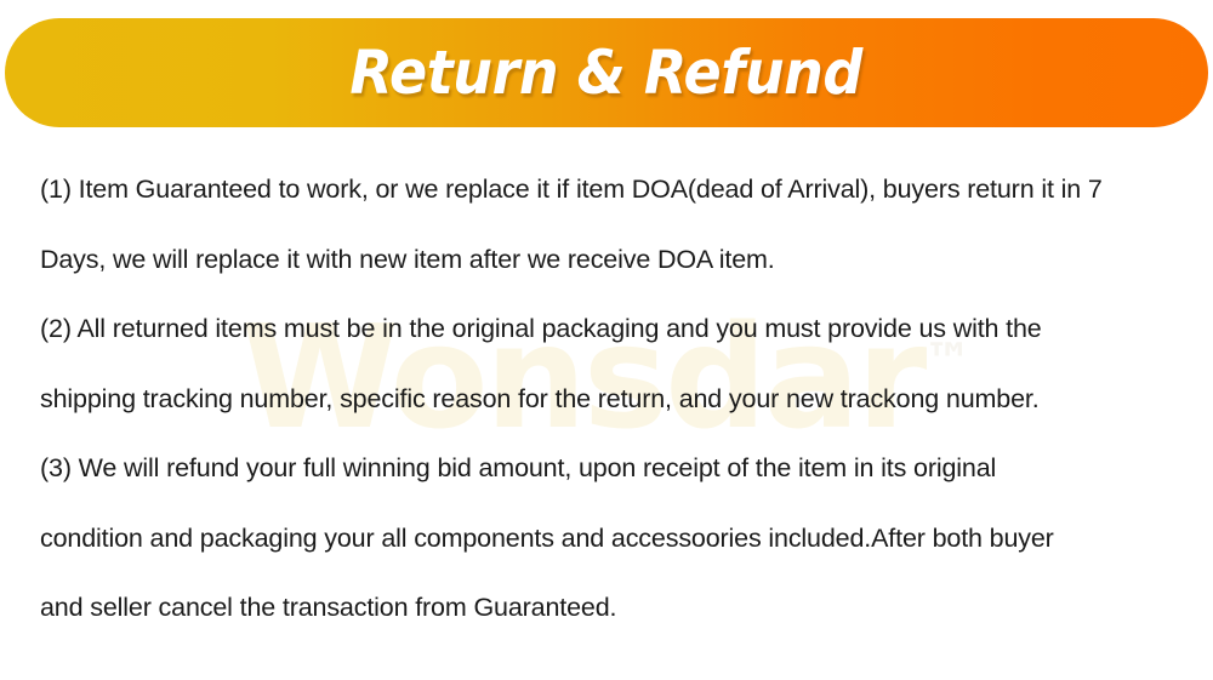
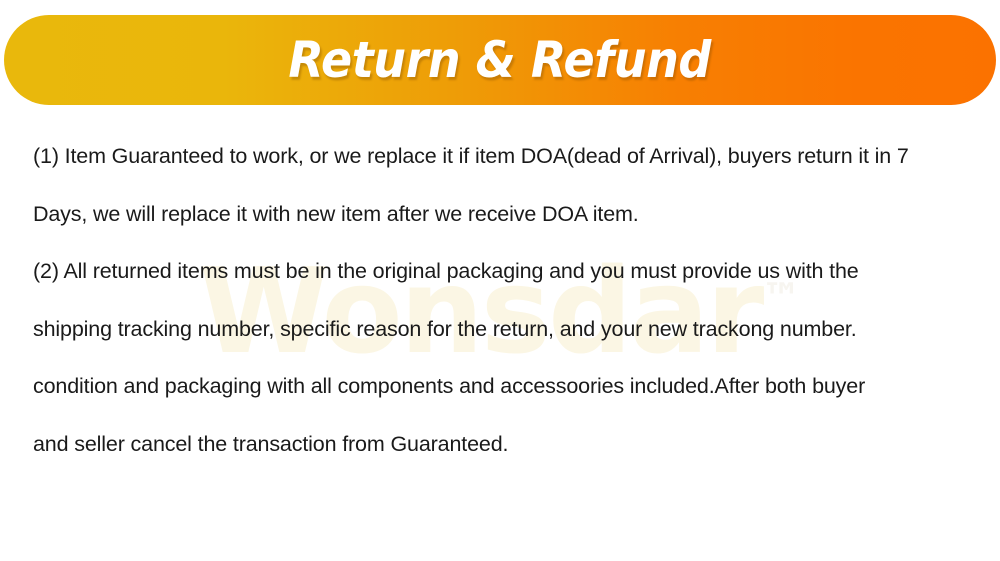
  Return & Refund
  Wonsdar™
  (1) Item Guaranteed to work, or we replace it if item DOA(dead of Arrival), buyers return it in 7
  Days, we will replace it with new item after we receive DOA item.
  (2) All returned items must be in the original packaging and you must provide us with the
  shipping tracking number, specific reason for the return, and your new trackong number.
- (3) We will refund your full winning bid amount, upon receipt of the item in its original
- condition and packaging your all components and accessoories included.After both buyer
+ condition and packaging with all components and accessoories included.After both buyer
  and seller cancel the transaction from Guaranteed.
